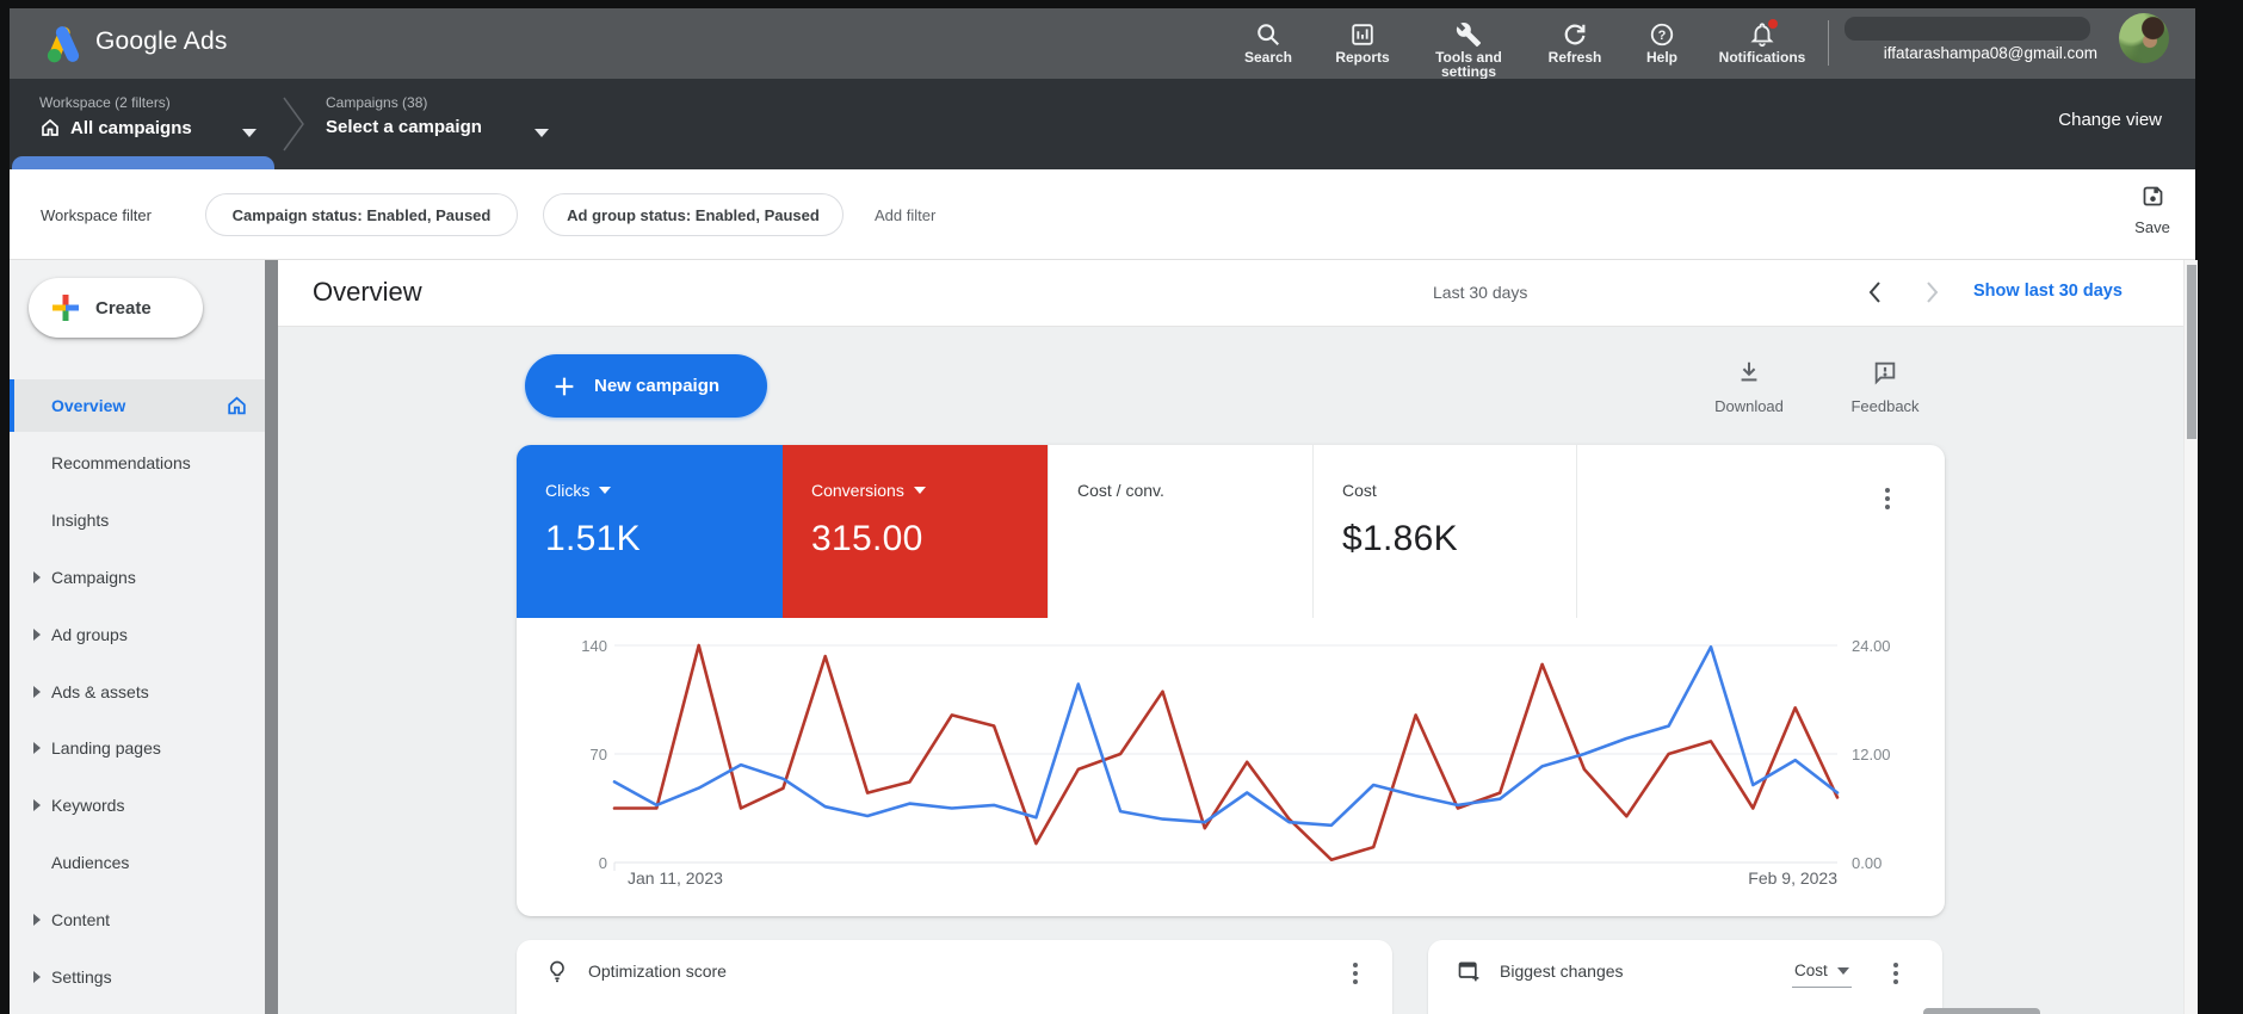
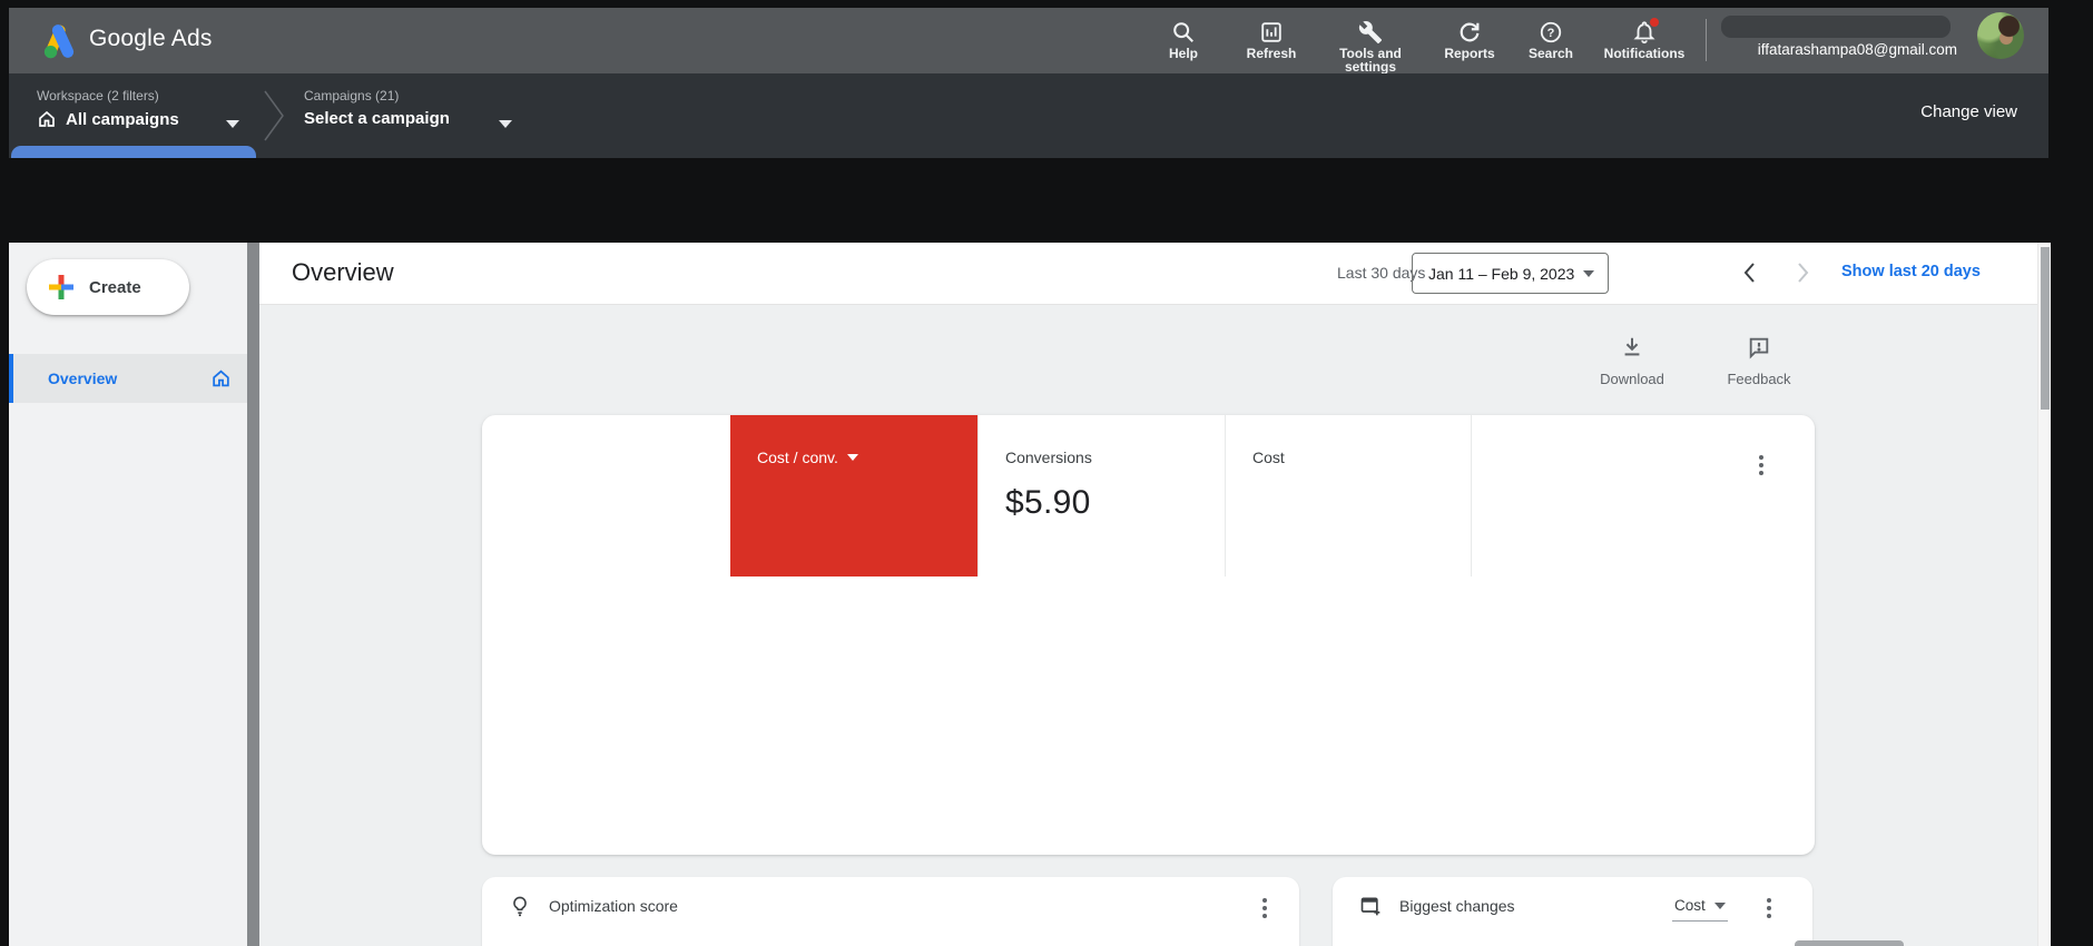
  Google Ads
- Search
+ Help
- Reports
+ Refresh
  Tools and settings
- Refresh
+ Reports
  ?
- Help
+ Search
  Notifications
  iffatarashampa08@gmail.com
  Workspace (2 filters)
  All campaigns
- Campaigns (38)
+ Campaigns (21)
  Select a campaign
  Change view
- Workspace filter
- Campaign status: Enabled, Paused
- Ad group status: Enabled, Paused
- Add filter
- Save
  Create
  Overview
- Recommendations
- Insights
- Campaigns
- Ad groups
- Ads & assets
- Landing pages
- Keywords
- Audiences
- Content
- Settings
  Overview
  Last 30 days
+ Jan 11 – Feb 9, 2023
- Show last 30 days
+ Show last 20 days
- New campaign
  Download
  Feedback
- Clicks
- 1.51K
- Conversions
+ Cost / conv.
- 315.00
- Cost / conv.
+ Conversions
+ $5.90
  Cost
- $1.86K
- 140
- 70
- 0
- 24.00
- 12.00
- 0.00
- Jan 11, 2023
- Feb 9, 2023
  Optimization score
  Biggest changes
  Cost
